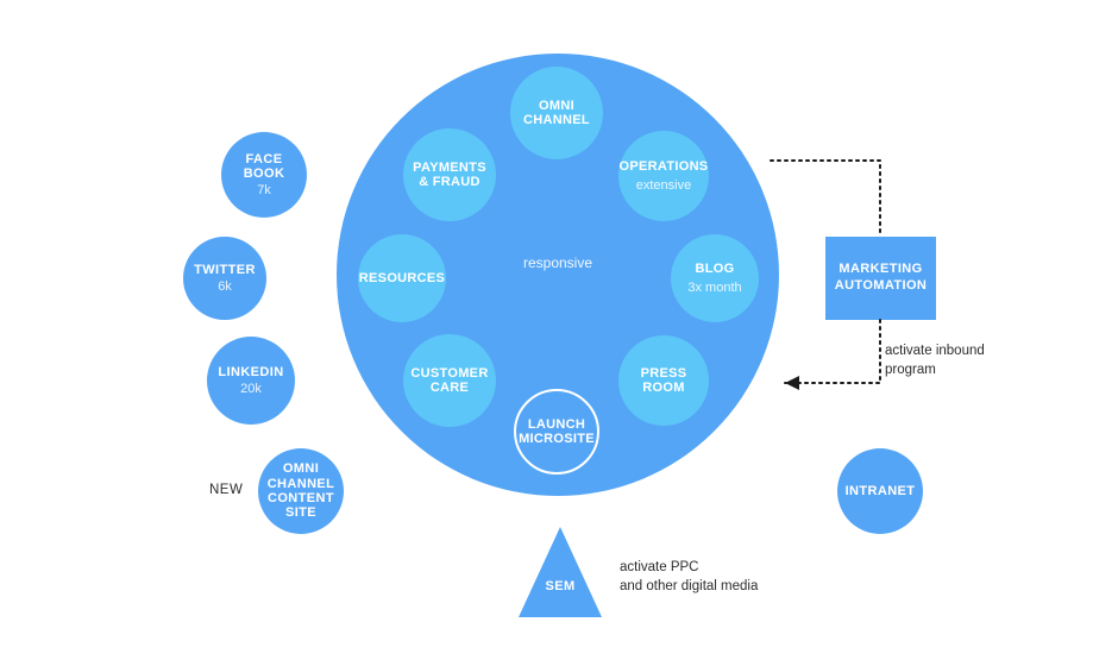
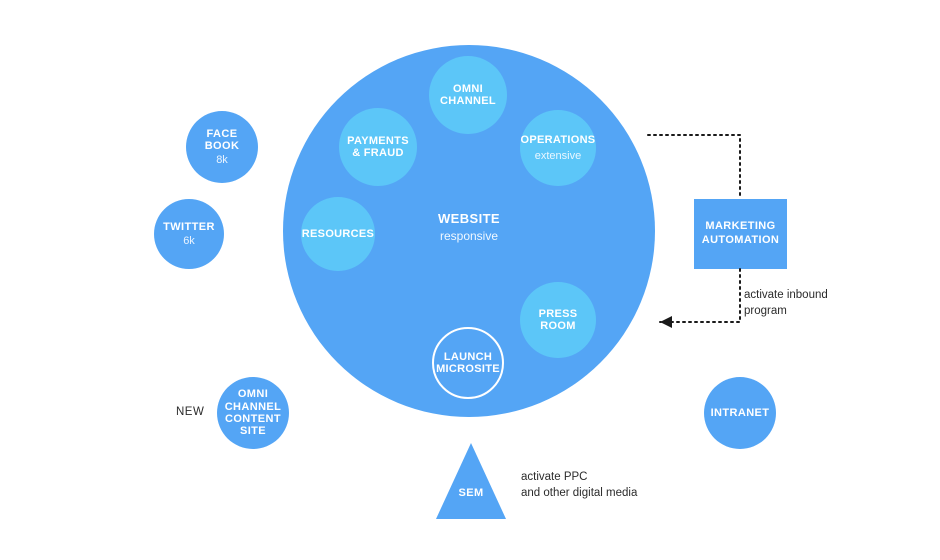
+ WEBSITE
  responsive
  OMNI
  CHANNEL
  OPERATIONS
  extensive
  PAYMENTS
  & FRAUD
- BLOG
- 3x month
  RESOURCES
  PRESS
  ROOM
- CUSTOMER
- CARE
  LAUNCH
  MICROSITE
  FACE
  BOOK
- 7k
+ 8k
  TWITTER
  6k
- LINKEDIN
- 20k
  OMNI
  CHANNEL
  CONTENT
  SITE
  NEW
  INTRANET
  MARKETING
  AUTOMATION
  SEM
  activate inbound
  program
  activate PPC
  and other digital media
